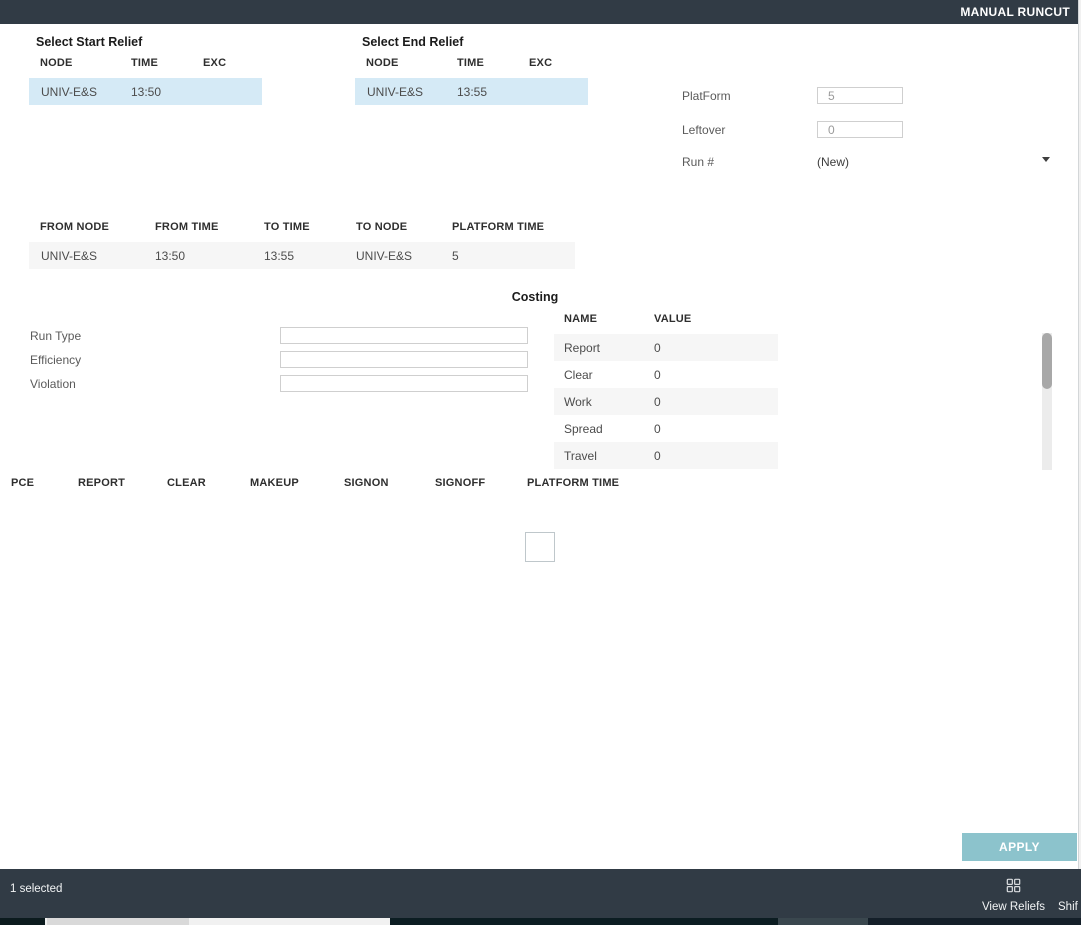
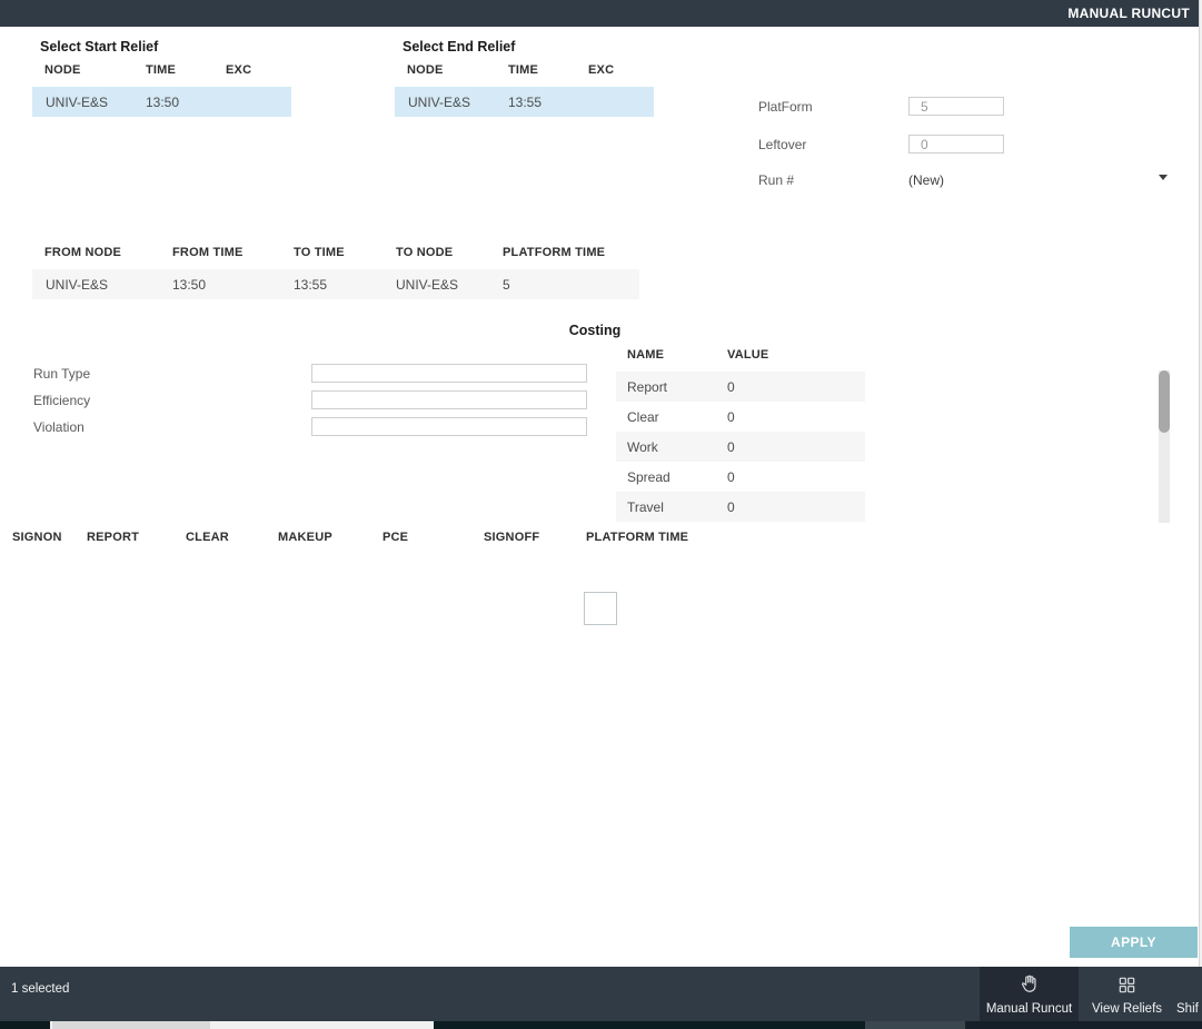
  MANUAL RUNCUT
  Select Start Relief
  NODE
  TIME
  EXC
  UNIV-E&S
  13:50
  Select End Relief
  NODE
  TIME
  EXC
  UNIV-E&S
  13:55
  PlatForm
  5
  Leftover
  0
  Run #
  (New)
  FROM NODE
  FROM TIME
  TO TIME
  TO NODE
  PLATFORM TIME
  UNIV-E&S
  13:50
  13:55
  UNIV-E&S
  5
  Costing
  Run Type
  Efficiency
  Violation
  NAME
  VALUE
  Report
  0
  Clear
  0
  Work
  0
  Spread
  0
  Travel
  0
- PCE
+ SIGNON
  REPORT
  CLEAR
  MAKEUP
- SIGNON
+ PCE
  SIGNOFF
  PLATFORM TIME
  APPLY
  1 selected
+ Manual Runcut
  View Reliefs
  Shif
